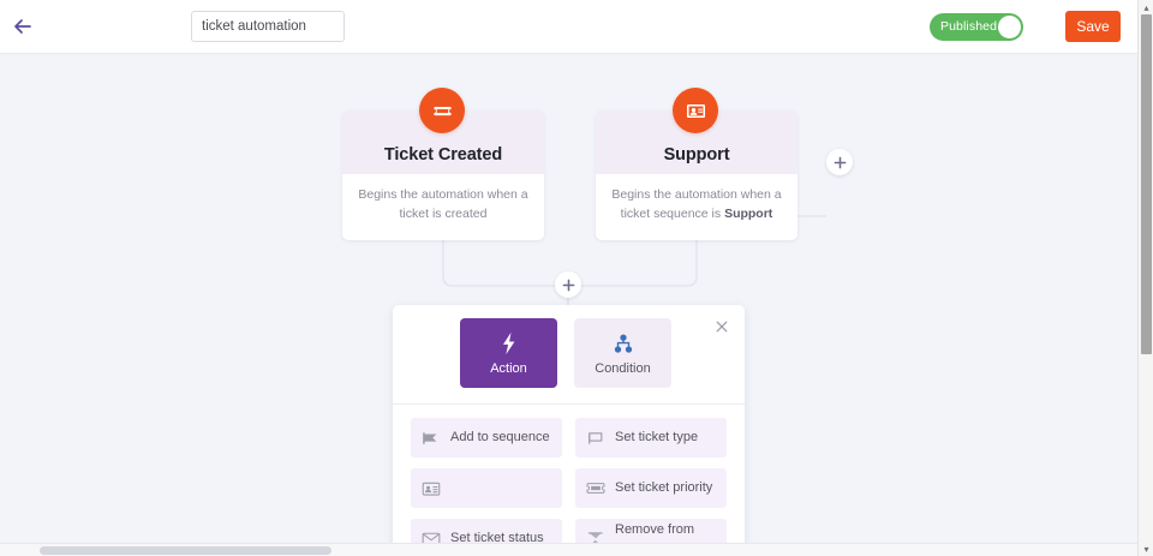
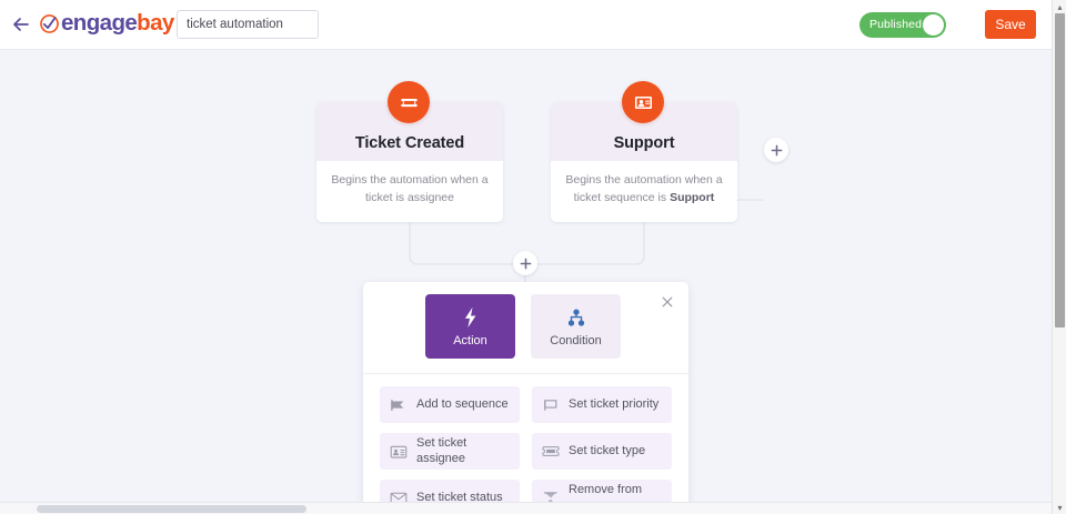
+ engage
+ bay
  ticket automation
  Published
  Save
  Ticket Created
- Begins the automation when a ticket is created
+ Begins the automation when a ticket is assignee
  Support
  Begins the automation when a ticket sequence is Support
  Action
  Condition
  Add to sequence
- Set ticket type
+ Set ticket priority
+ Set ticket assignee
- Set ticket priority
+ Set ticket type
  Set ticket status
  ▴
  ▾
